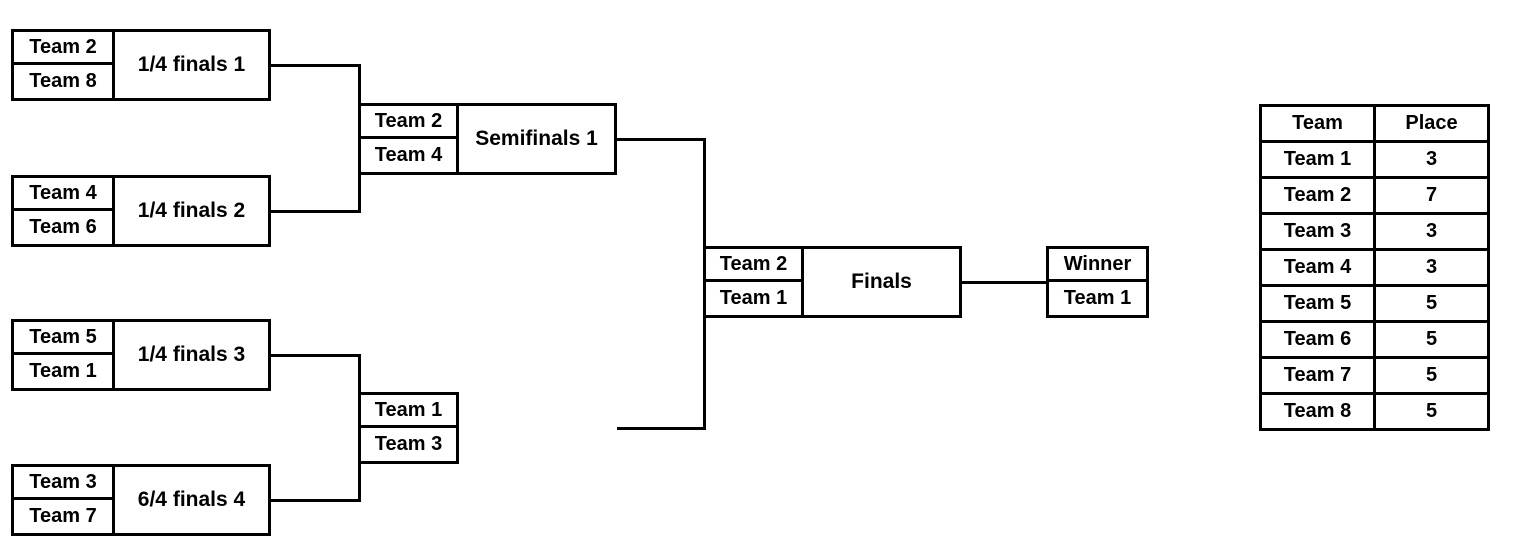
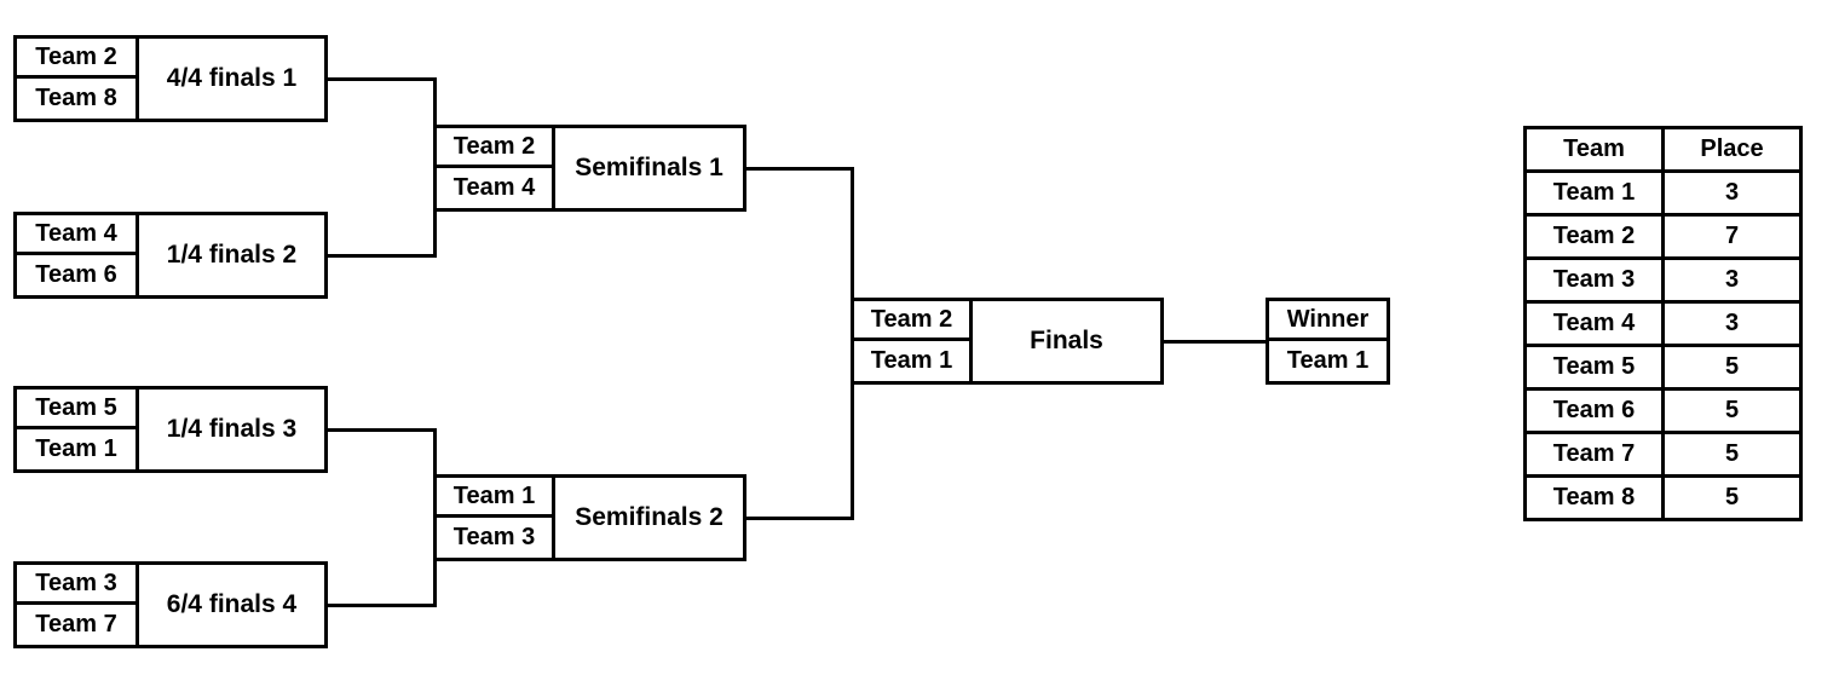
  Team 2
  Team 8
- 1/4 finals 1
+ 4/4 finals 1
  Team 4
  Team 6
  1/4 finals 2
  Team 5
  Team 1
  1/4 finals 3
  Team 3
  Team 7
  6/4 finals 4
  Team 2
  Team 4
  Semifinals 1
  Team 1
  Team 3
+ Semifinals 2
  Team 2
  Team 1
  Finals
  Winner
  Team 1
  Team	Place
  Team 1	3
  Team 2	7
  Team 3	3
  Team 4	3
  Team 5	5
  Team 6	5
  Team 7	5
  Team 8	5
